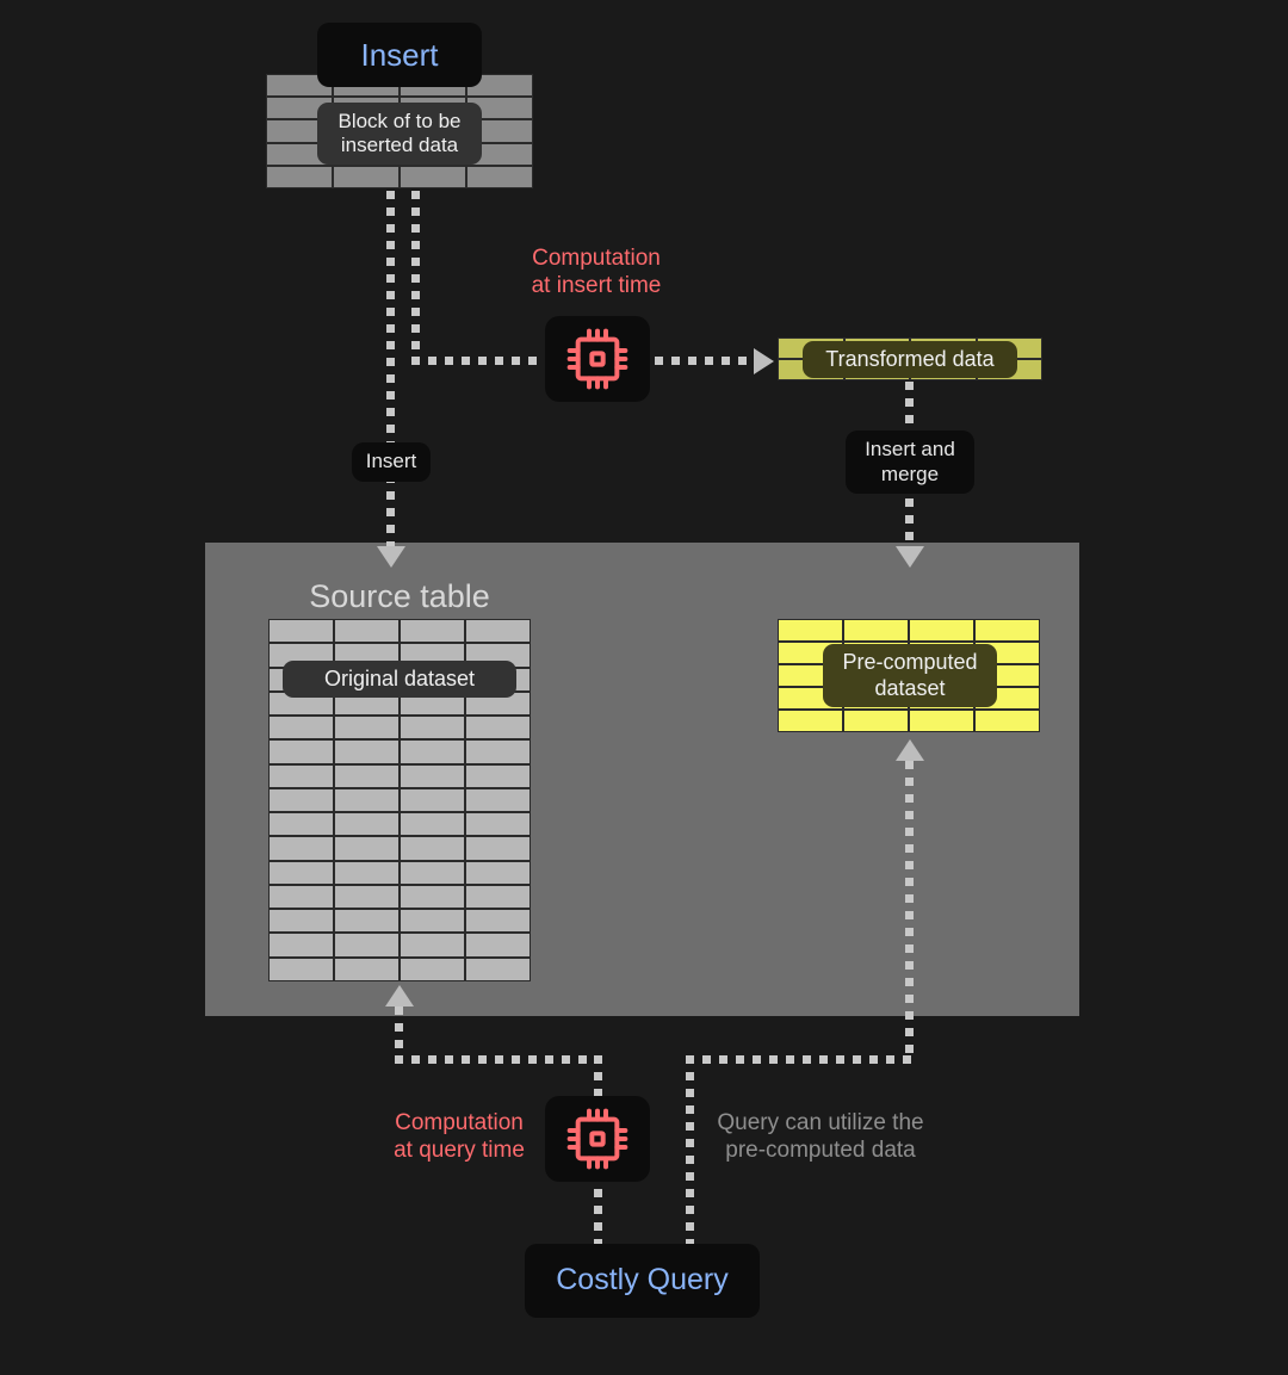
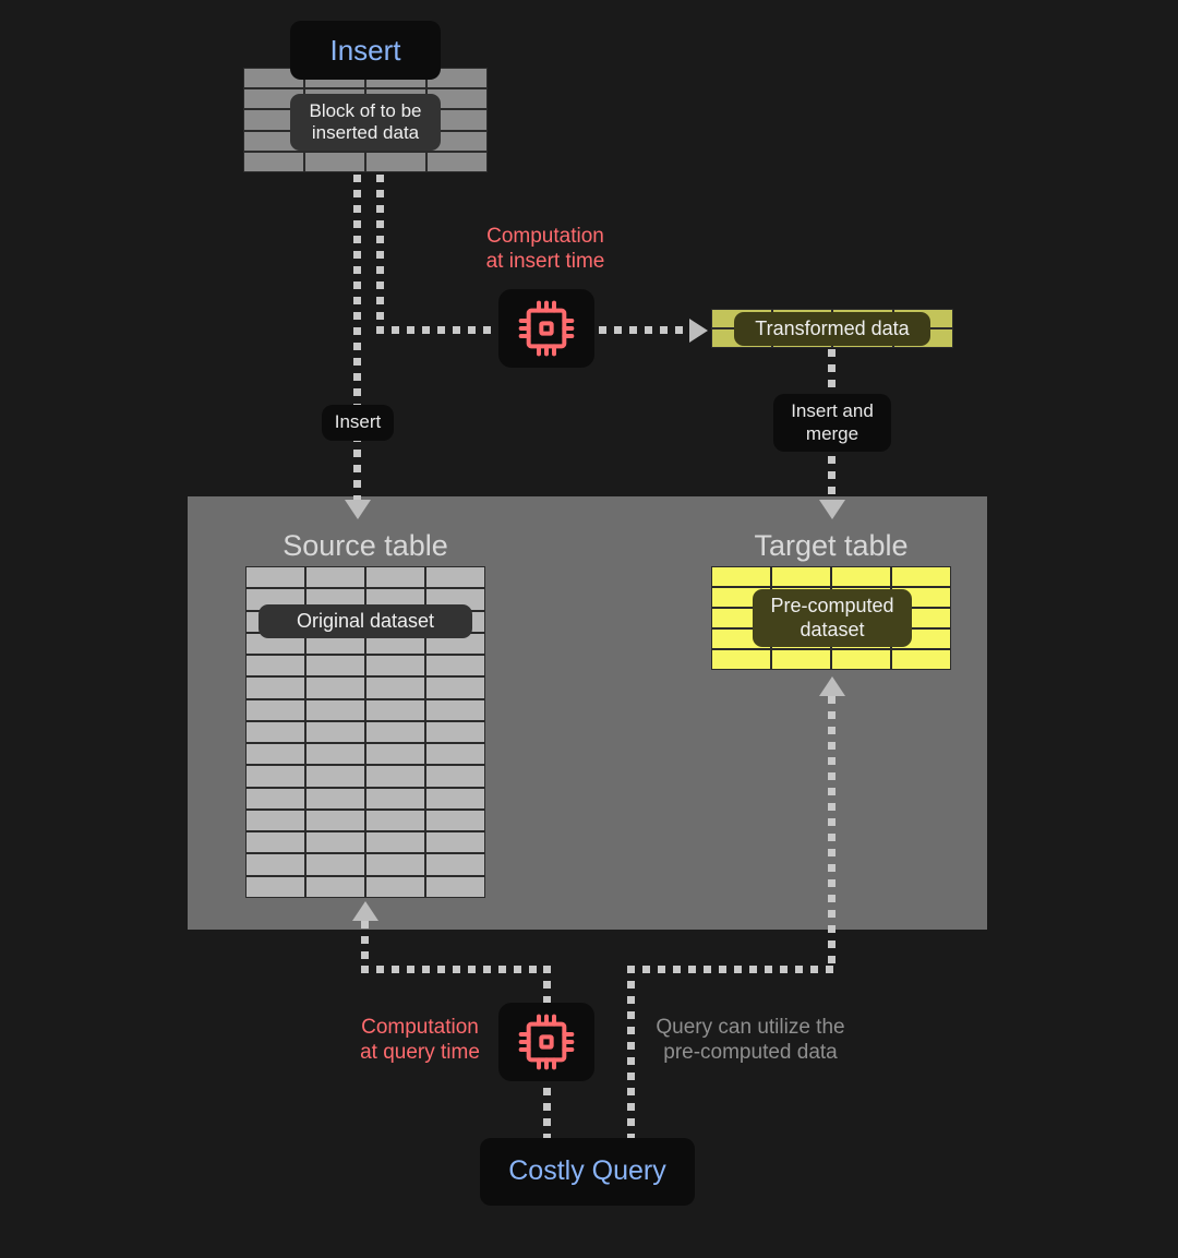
  Insert
  Block of to be inserted data
  Computation
  at insert time
  Transformed data
  Insert
  Insert and merge
  Source table
  Original dataset
+ Target table
  Pre-computed dataset
  Computation
  at query time
  Query can utilize the
  pre-computed data
  Costly Query
